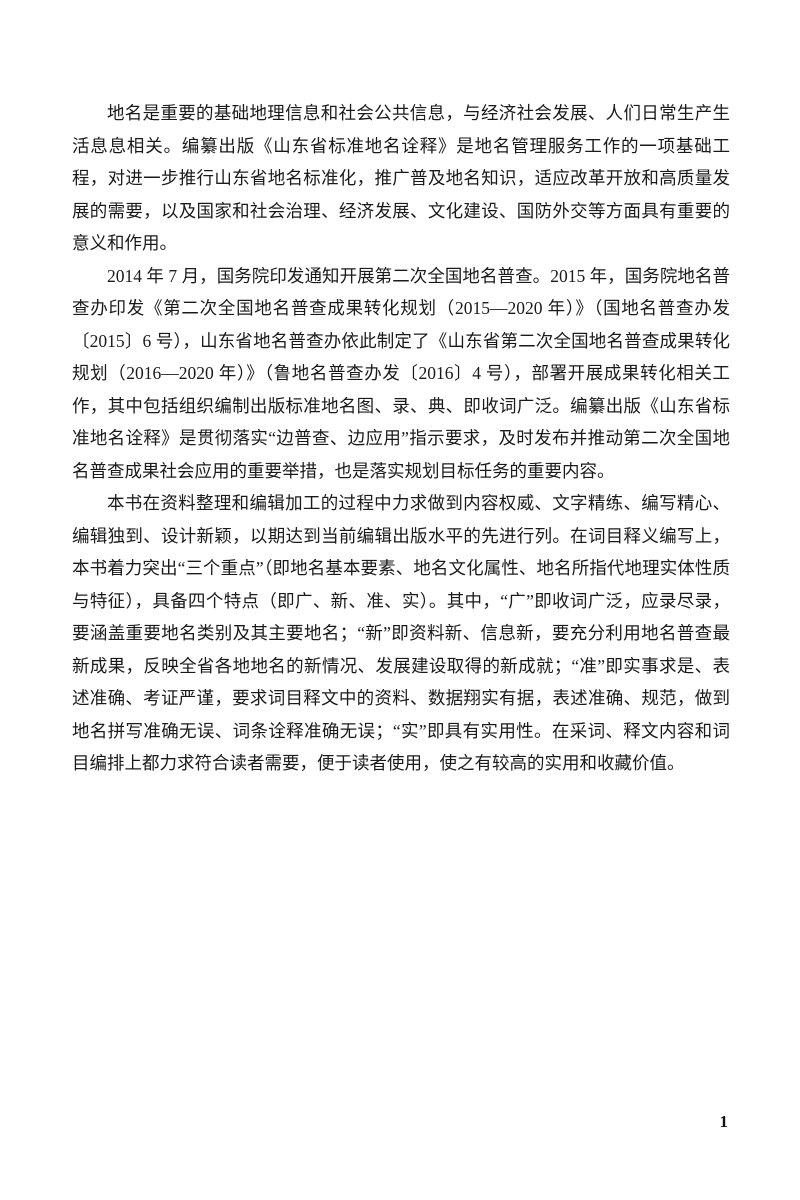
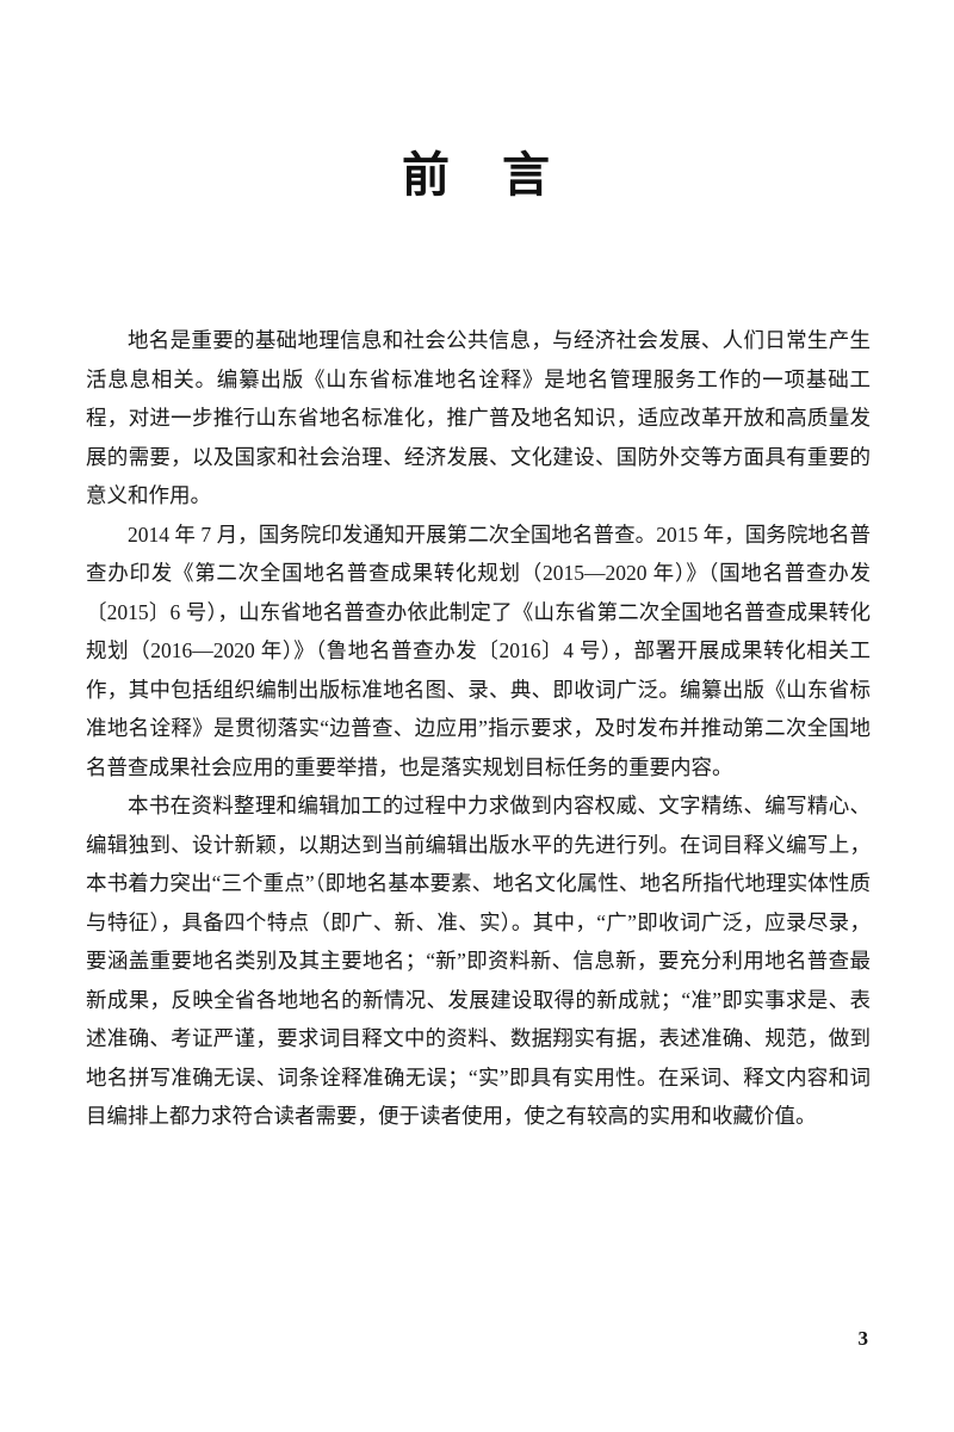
+ 前 言
  地名是重要的基础地理信息和社会公共信息，与经济社会发展、人们日常生产生活息息相关。编纂出版《山东省标准地名诠释》是地名管理服务工作的一项基础工程，对进一步推行山东省地名标准化，推广普及地名知识，适应改革开放和高质量发展的需要，以及国家和社会治理、经济发展、文化建设、国防外交等方面具有重要的意义和作用。
  2014 年 7 月，国务院印发通知开展第二次全国地名普查。2015 年，国务院地名普查办印发《第二次全国地名普查成果转化规划（2015—2020 年）》（国地名普查办发〔2015〕6 号），山东省地名普查办依此制定了《山东省第二次全国地名普查成果转化规划（2016—2020 年）》（鲁地名普查办发〔2016〕4 号），部署开展成果转化相关工作，其中包括组织编制出版标准地名图、录、典、即收词广泛。编纂出版《山东省标准地名诠释》是贯彻落实“边普查、边应用”指示要求，及时发布并推动第二次全国地名普查成果社会应用的重要举措，也是落实规划目标任务的重要内容。
  本书在资料整理和编辑加工的过程中力求做到内容权威、文字精练、编写精心、编辑独到、设计新颖，以期达到当前编辑出版水平的先进行列。在词目释义编写上，本书着力突出“三个重点”（即地名基本要素、地名文化属性、地名所指代地理实体性质与特征），具备四个特点（即广、新、准、实）。其中，“广”即收词广泛，应录尽录，要涵盖重要地名类别及其主要地名；“新”即资料新、信息新，要充分利用地名普查最新成果，反映全省各地地名的新情况、发展建设取得的新成就；“准”即实事求是、表述准确、考证严谨，要求词目释文中的资料、数据翔实有据，表述准确、规范，做到地名拼写准确无误、词条诠释准确无误；“实”即具有实用性。在采词、释文内容和词目编排上都力求符合读者需要，便于读者使用，使之有较高的实用和收藏价值。
- 1
+ 3
